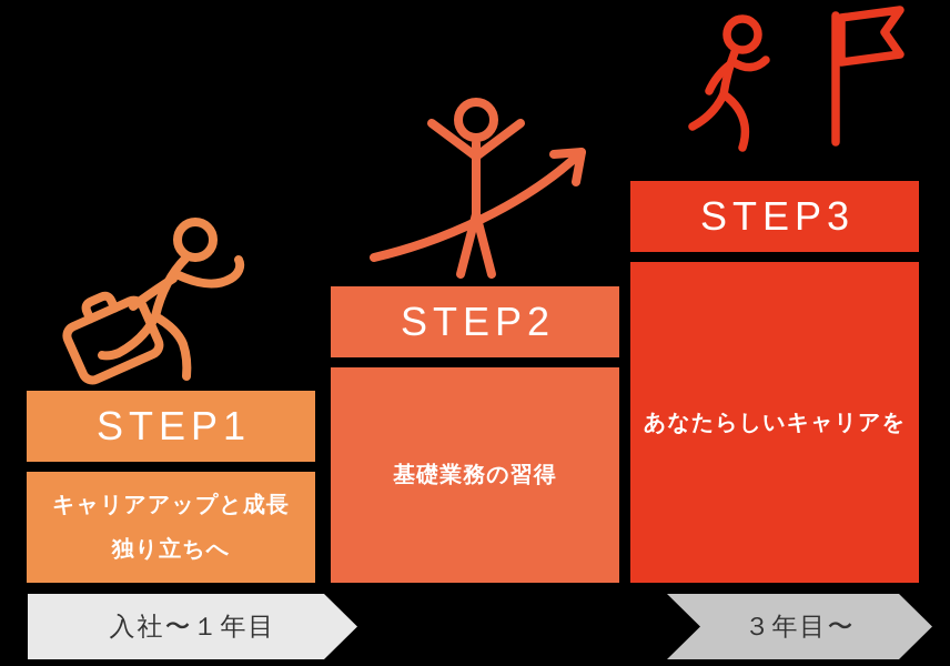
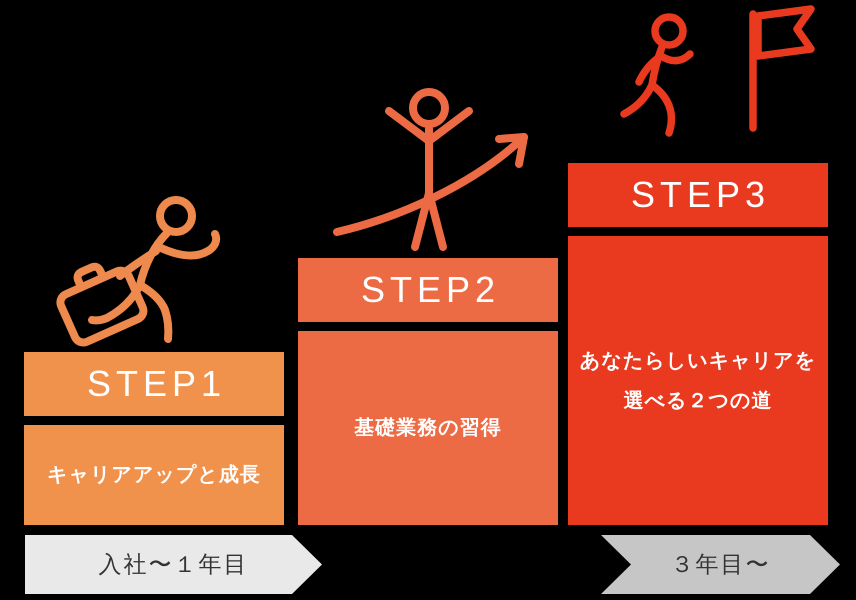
  STEP1
  キャリアアップと成長
- 独り立ちへ
  STEP2
  基礎業務の習得
  STEP3
  あなたらしいキャリアを
+ 選べる２つの道
  入社〜１年目
  ３年目〜
